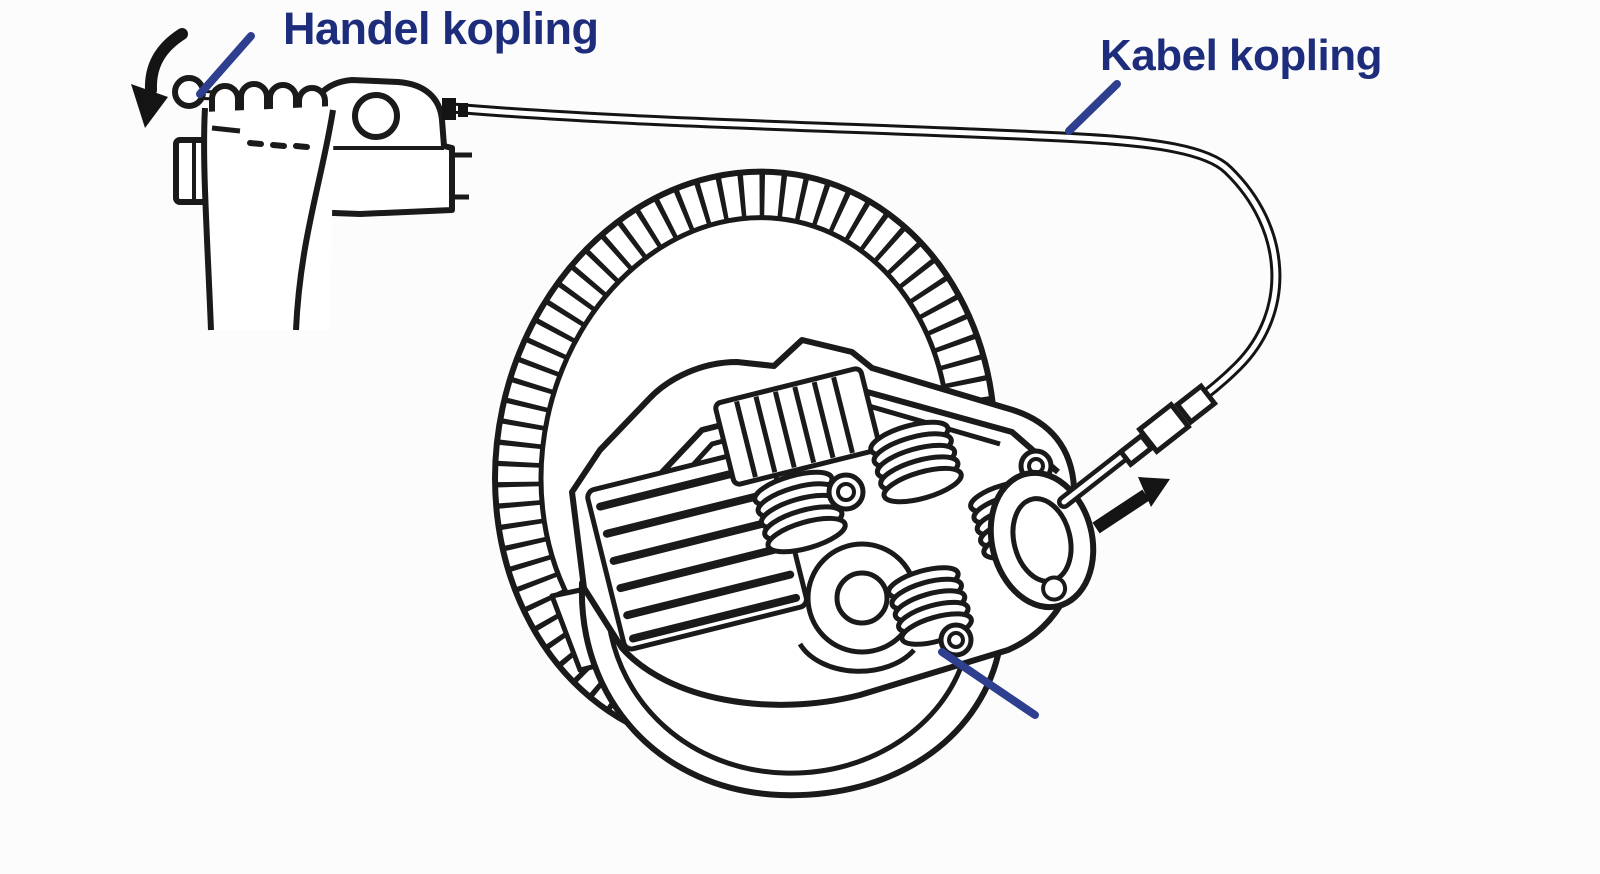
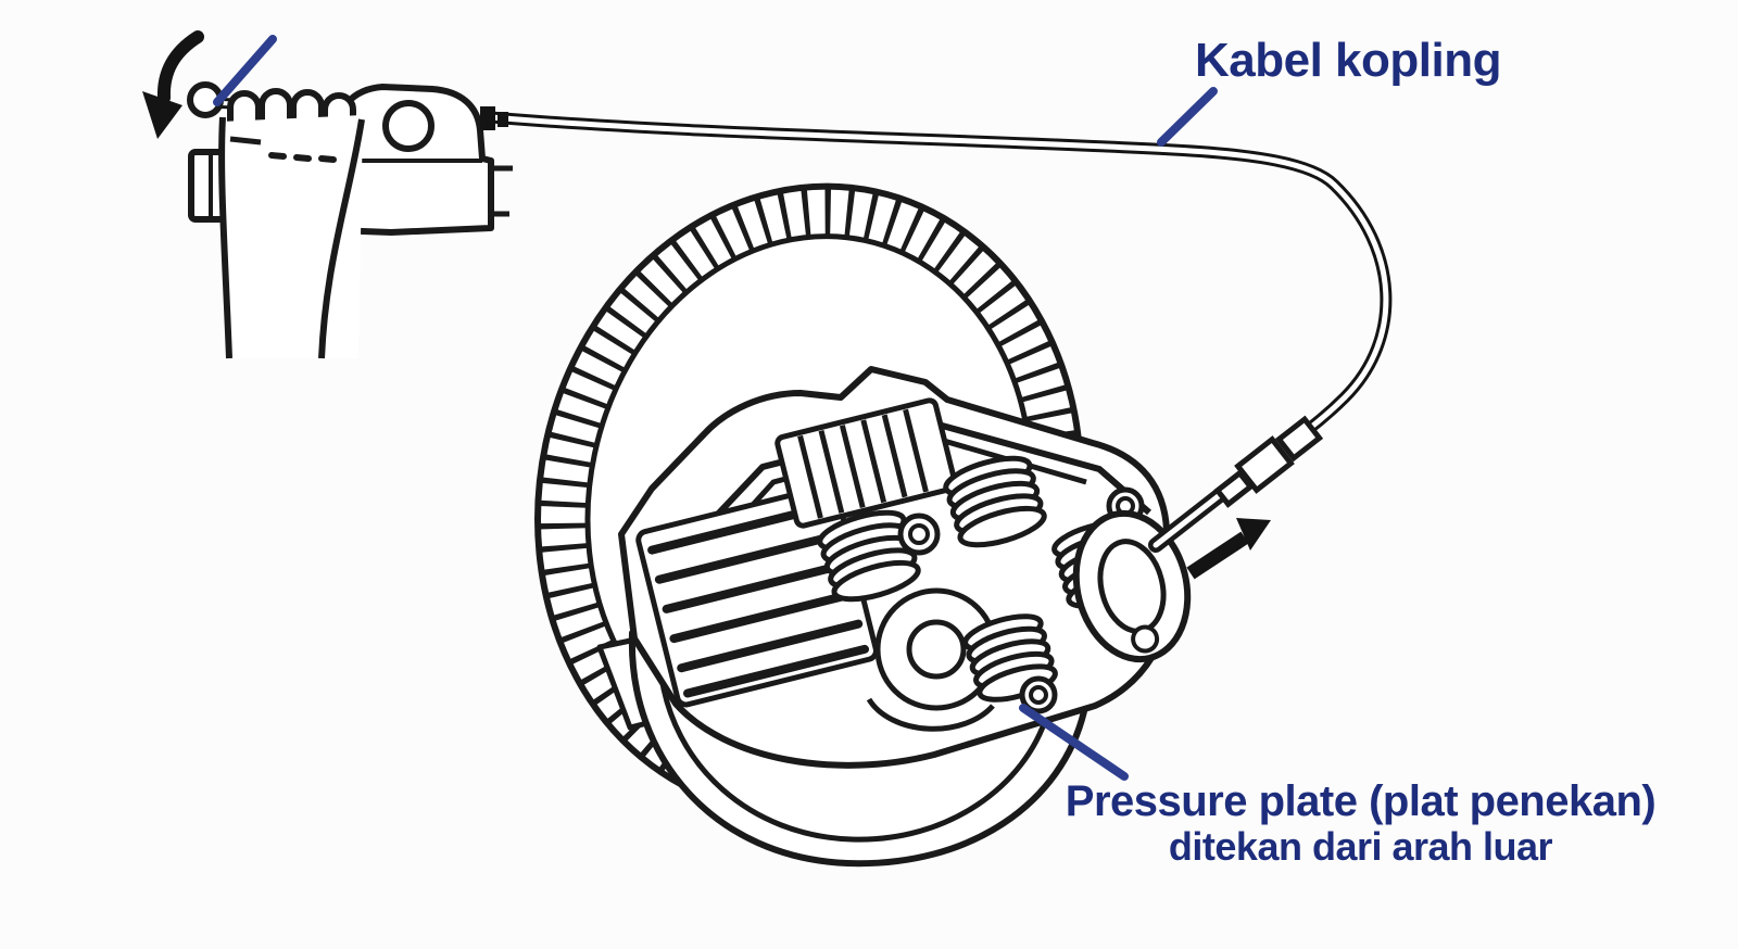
- Handel kopling
  Kabel kopling
+ Pressure plate (plat penekan)
+ ditekan dari arah luar
